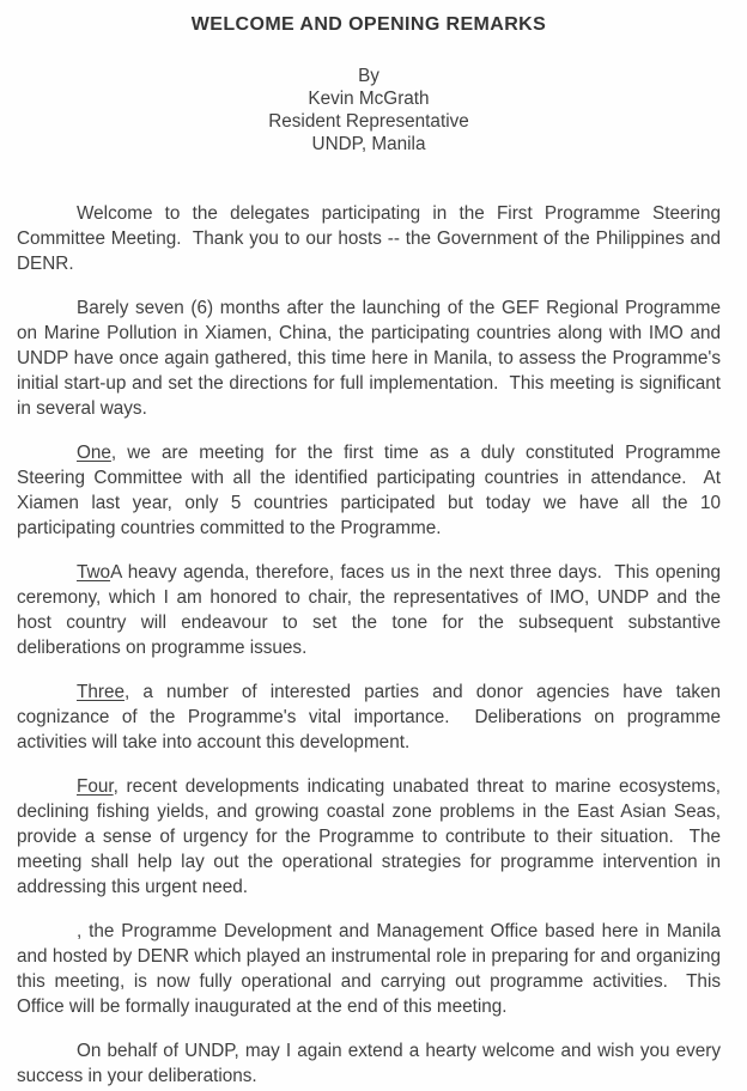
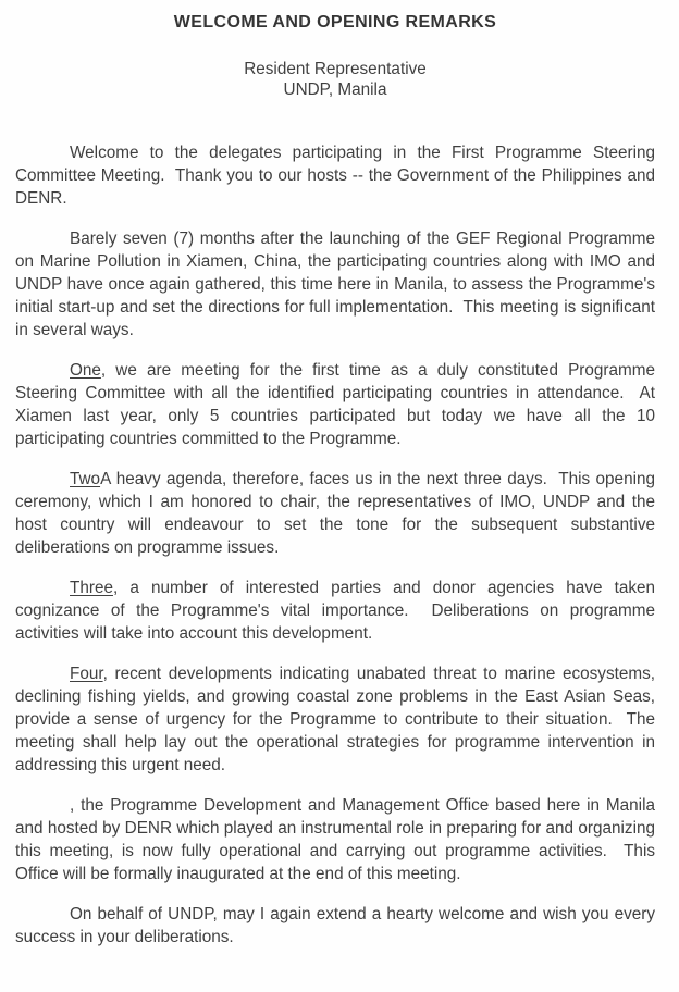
  WELCOME AND OPENING REMARKS
- By
- Kevin McGrath
  Resident Representative
  UNDP, Manila
  Welcome to the delegates participating in the First Programme Steering Committee Meeting. Thank you to our hosts -- the Government of the Philippines and DENR.
- Barely seven (6) months after the launching of the GEF Regional Programme on Marine Pollution in Xiamen, China, the participating countries along with IMO and UNDP have once again gathered, this time here in Manila, to assess the Programme's initial start-up and set the directions for full implementation. This meeting is significant in several ways.
+ Barely seven (7) months after the launching of the GEF Regional Programme on Marine Pollution in Xiamen, China, the participating countries along with IMO and UNDP have once again gathered, this time here in Manila, to assess the Programme's initial start-up and set the directions for full implementation. This meeting is significant in several ways.
  One, we are meeting for the first time as a duly constituted Programme Steering Committee with all the identified participating countries in attendance. At Xiamen last year, only 5 countries participated but today we have all the 10 participating countries committed to the Programme.
  TwoA heavy agenda, therefore, faces us in the next three days. This opening ceremony, which I am honored to chair, the representatives of IMO, UNDP and the host country will endeavour to set the tone for the subsequent substantive deliberations on programme issues.
  Three, a number of interested parties and donor agencies have taken cognizance of the Programme's vital importance. Deliberations on programme activities will take into account this development.
  Four, recent developments indicating unabated threat to marine ecosystems, declining fishing yields, and growing coastal zone problems in the East Asian Seas, provide a sense of urgency for the Programme to contribute to their situation. The meeting shall help lay out the operational strategies for programme intervention in addressing this urgent need.
  , the Programme Development and Management Office based here in Manila and hosted by DENR which played an instrumental role in preparing for and organizing this meeting, is now fully operational and carrying out programme activities. This Office will be formally inaugurated at the end of this meeting.
  On behalf of UNDP, may I again extend a hearty welcome and wish you every success in your deliberations.
